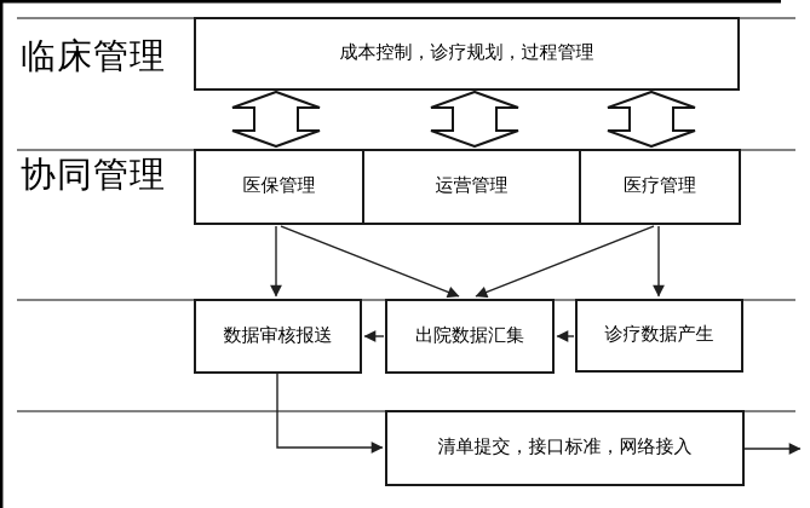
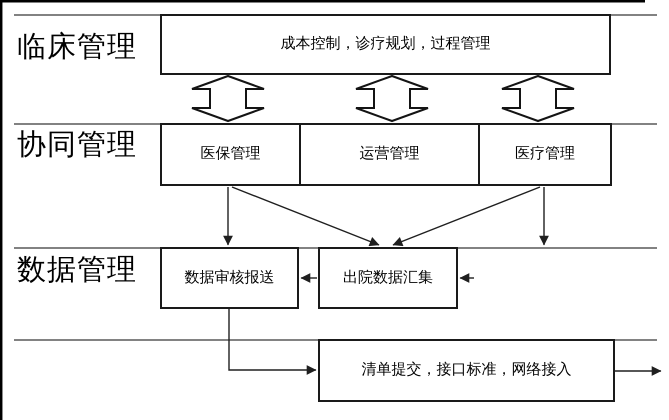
  临床管理
  协同管理
+ 数据管理
  成本控制，诊疗规划，过程管理
  医保管理
  运营管理
  医疗管理
  数据审核报送
  出院数据汇集
- 诊疗数据产生
  清单提交，接口标准，网络接入
